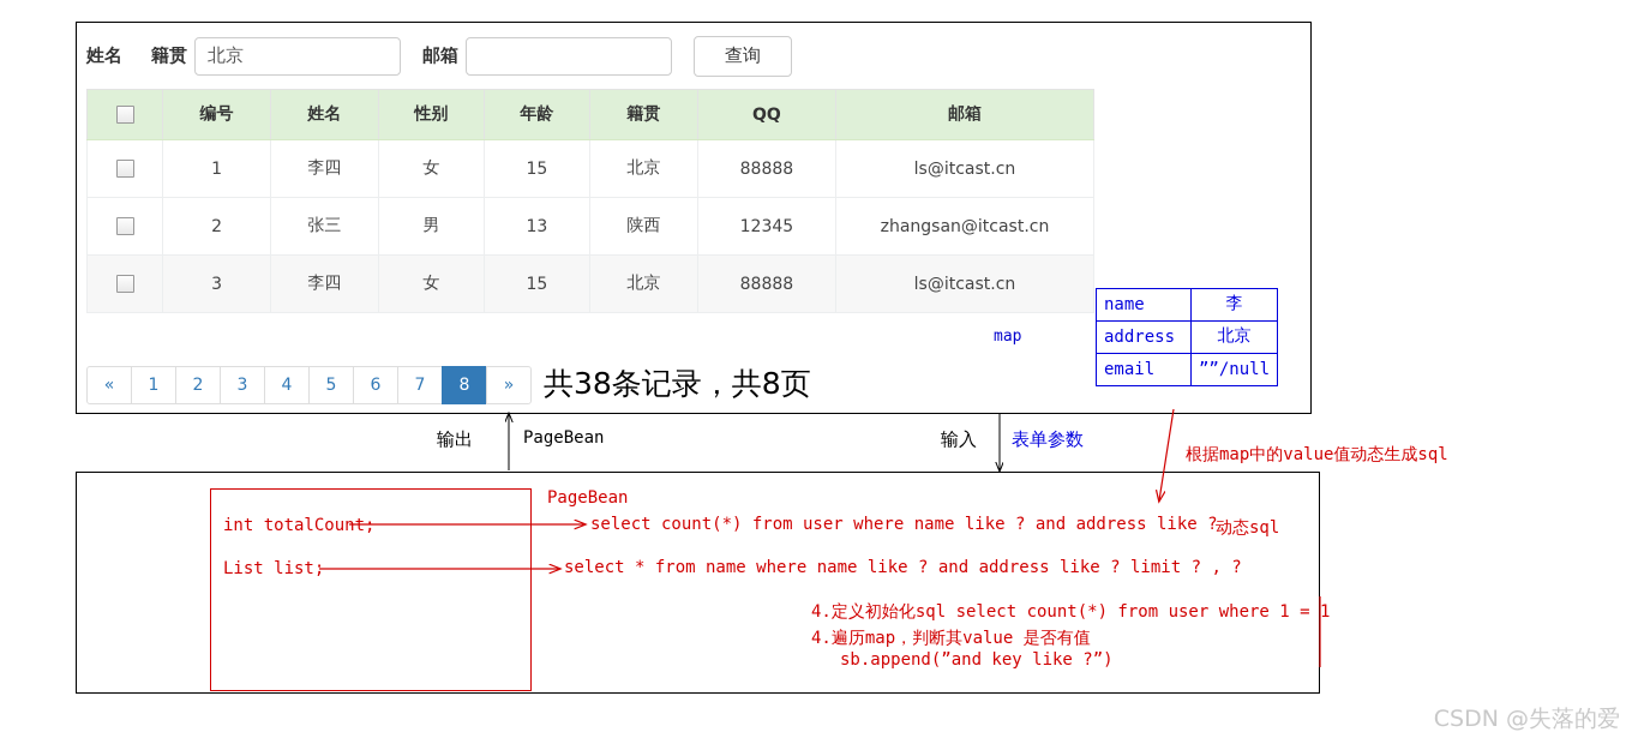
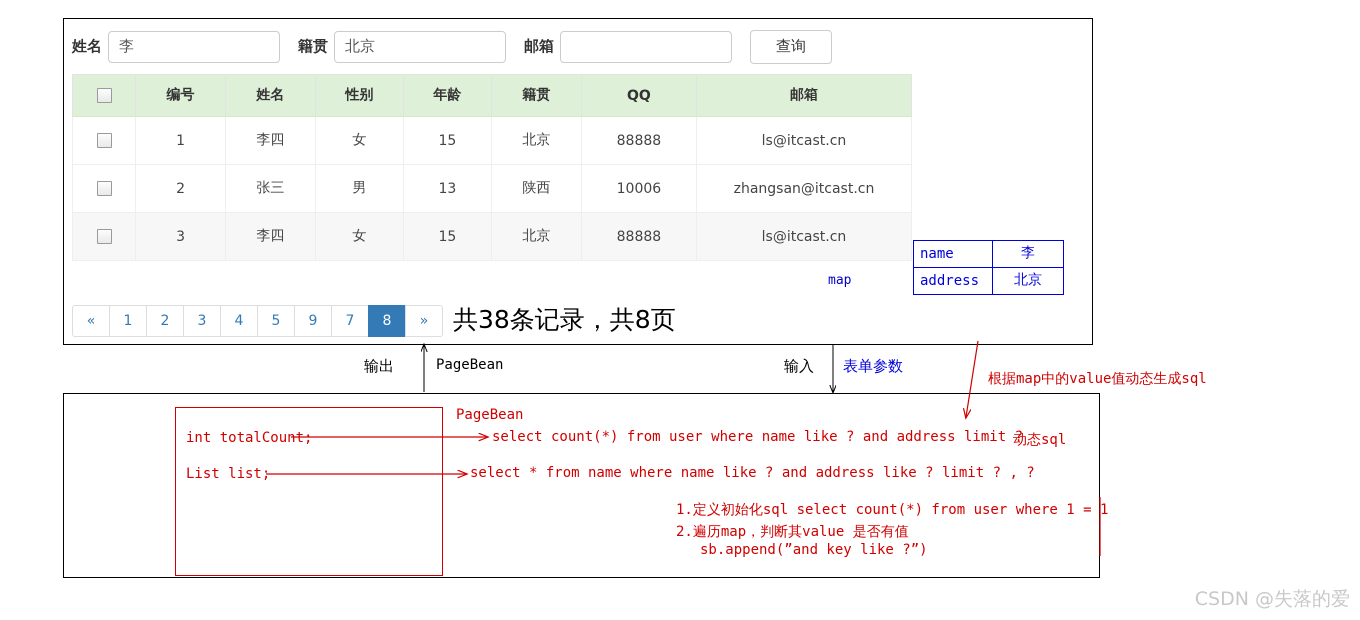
  姓名
+ 李
  籍贯
  北京
  邮箱
  查询
  	编号	姓名	性别	年龄	籍贯	QQ	邮箱
  	1	李四	女	15	北京	88888	ls@itcast.cn
- 	2	张三	男	13	陕西	12345	zhangsan@itcast.cn
+ 	2	张三	男	13	陕西	10006	zhangsan@itcast.cn
  	3	李四	女	15	北京	88888	ls@itcast.cn
  «
  1
  2
  3
  4
  5
- 6
+ 9
  7
  8
  »
  共38条记录，共8页
  map
  name	李
  address	北京
- email	””/null
  输出
  PageBean
  输入
  表单参数
  根据map中的value值动态生成sql
  int totalCount;
  List list
  PageBean
- select count(*) from user where name like ? and address like ?
+ select count(*) from user where name like ? and address limit ?
  select * from name where name like ? and address like ? limit ? , ?
  动态sql
- 4.定义初始化sql select count(*) from user where 1 = 1
+ 1.定义初始化sql select count(*) from user where 1 = 1
- 4.遍历map，判断其value 是否有值
+ 2.遍历map，判断其value 是否有值
  sb.append(”and key like ?”)
  CSDN @失落的爱
